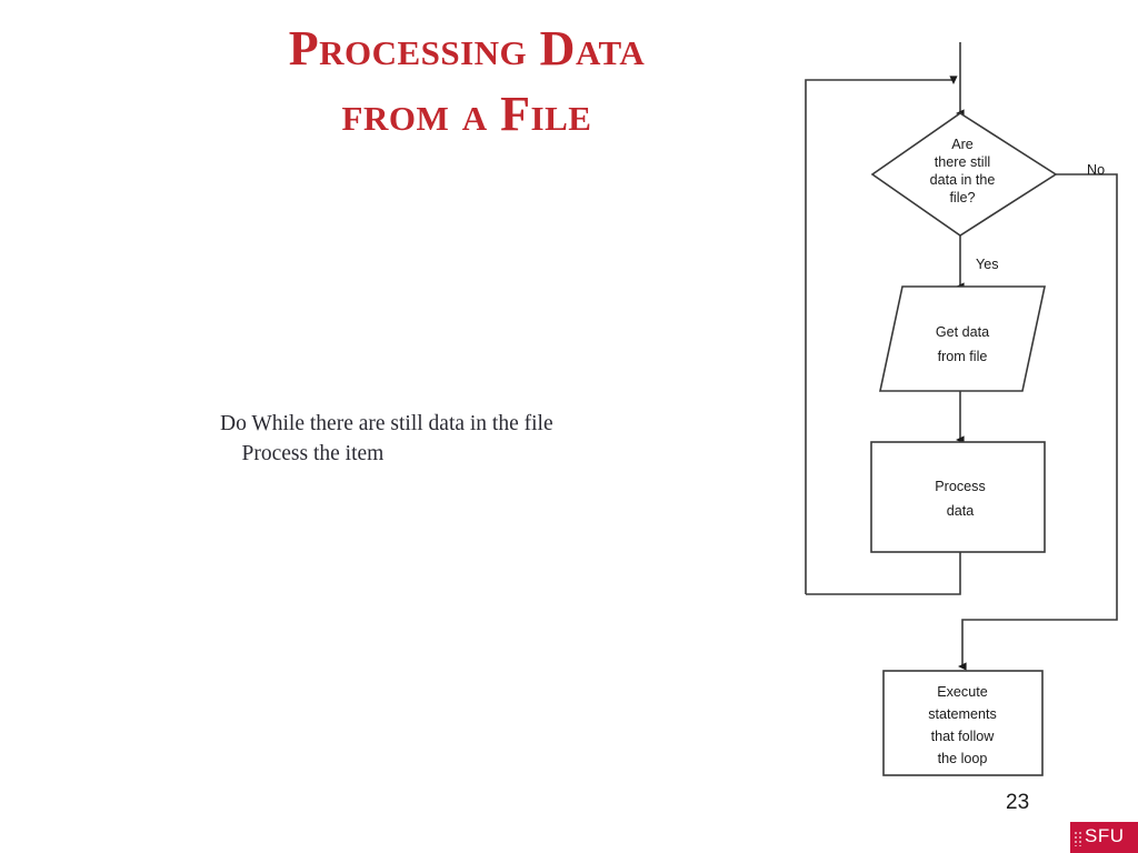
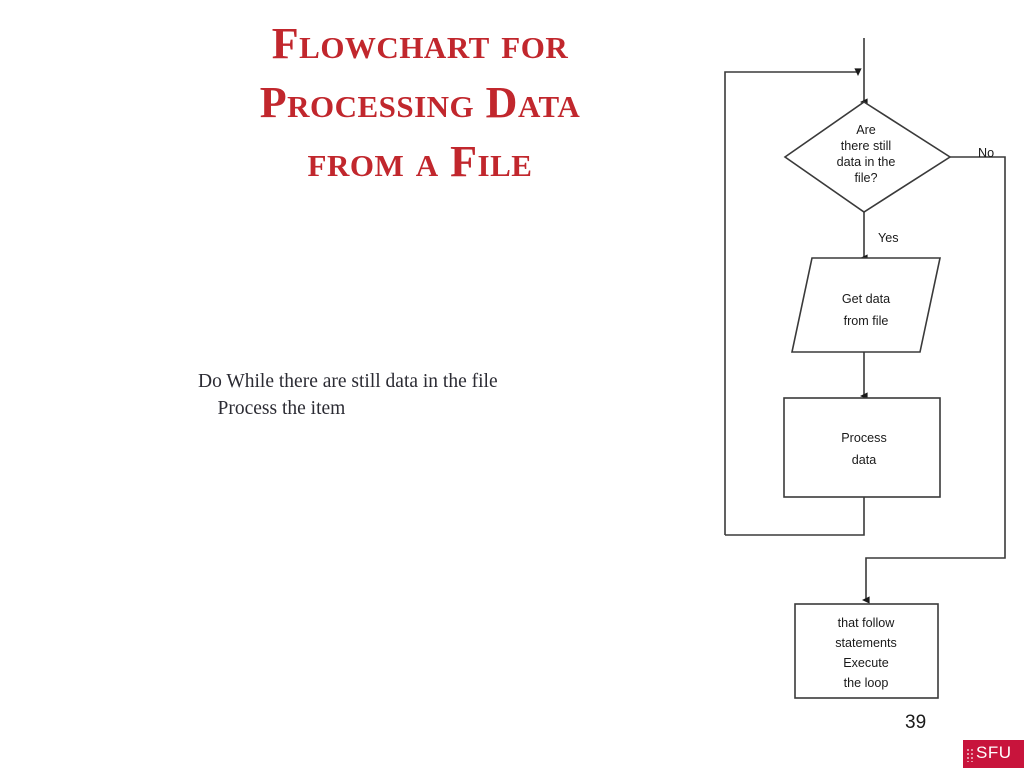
+ Flowchart for
  Processing Data
  from a File
  Do While there are still data in the file
  Process the item
  Are
  there still
  data in the
  file?
  No
  Yes
  Get data
  from file
  Process
  data
- Execute
+ that follow
  statements
- that follow
+ Execute
  the loop
- 23
+ 39
  SFU
